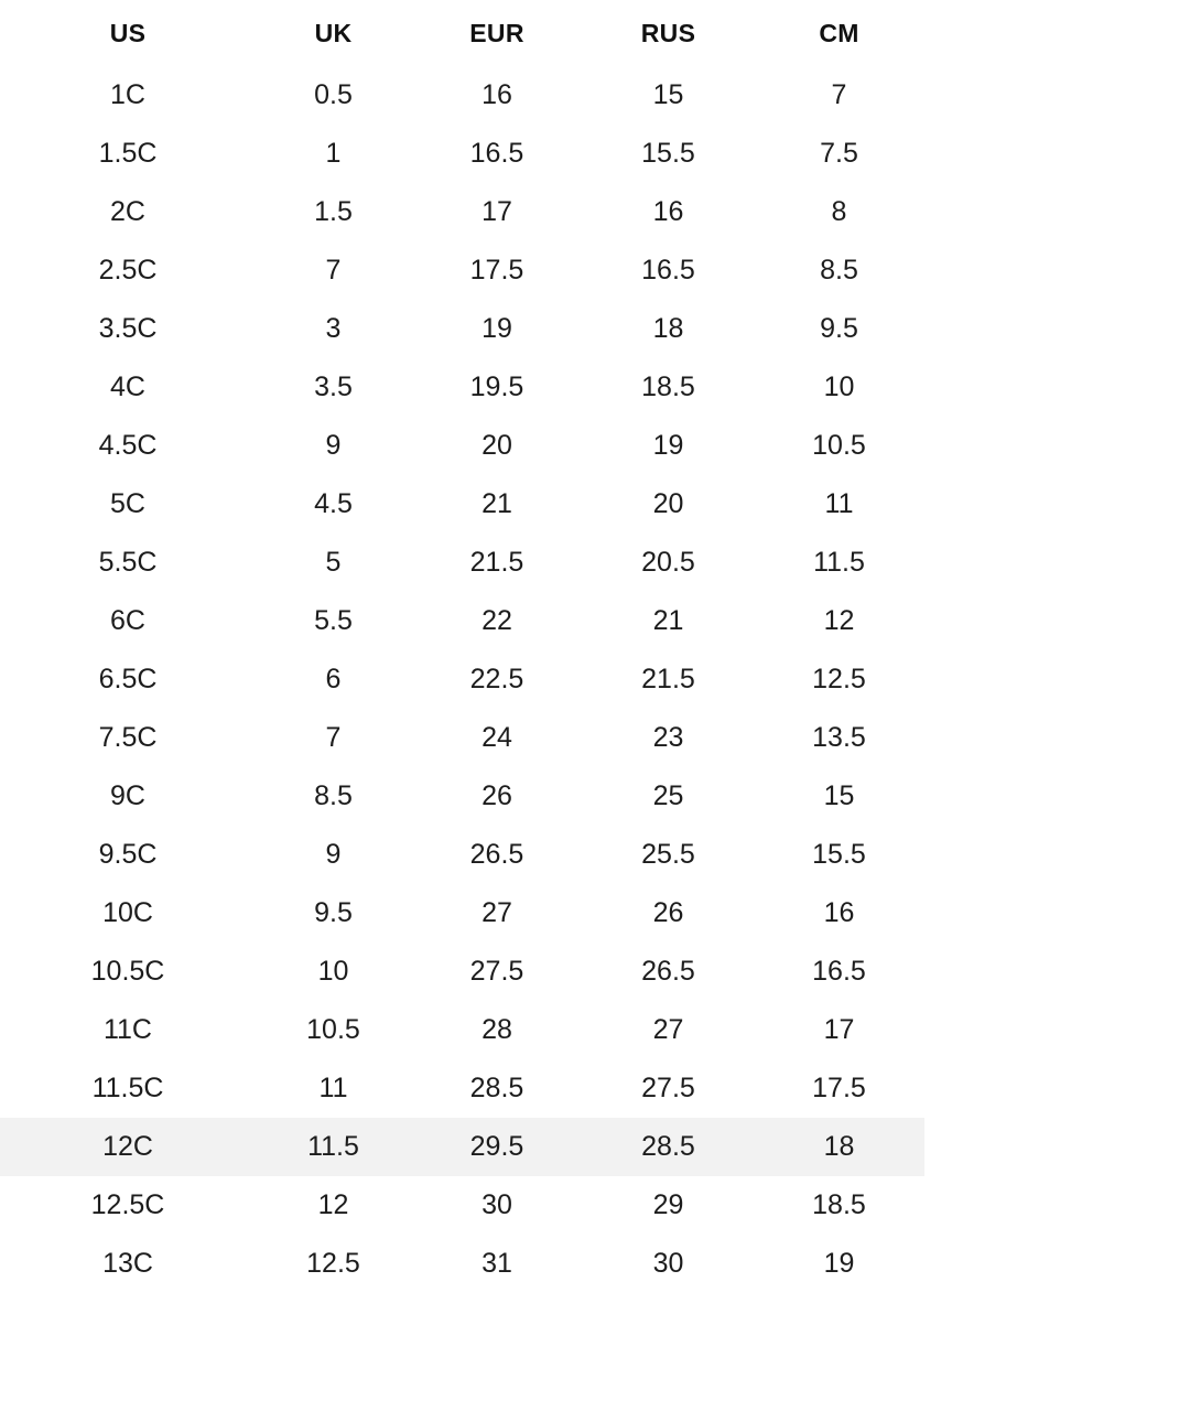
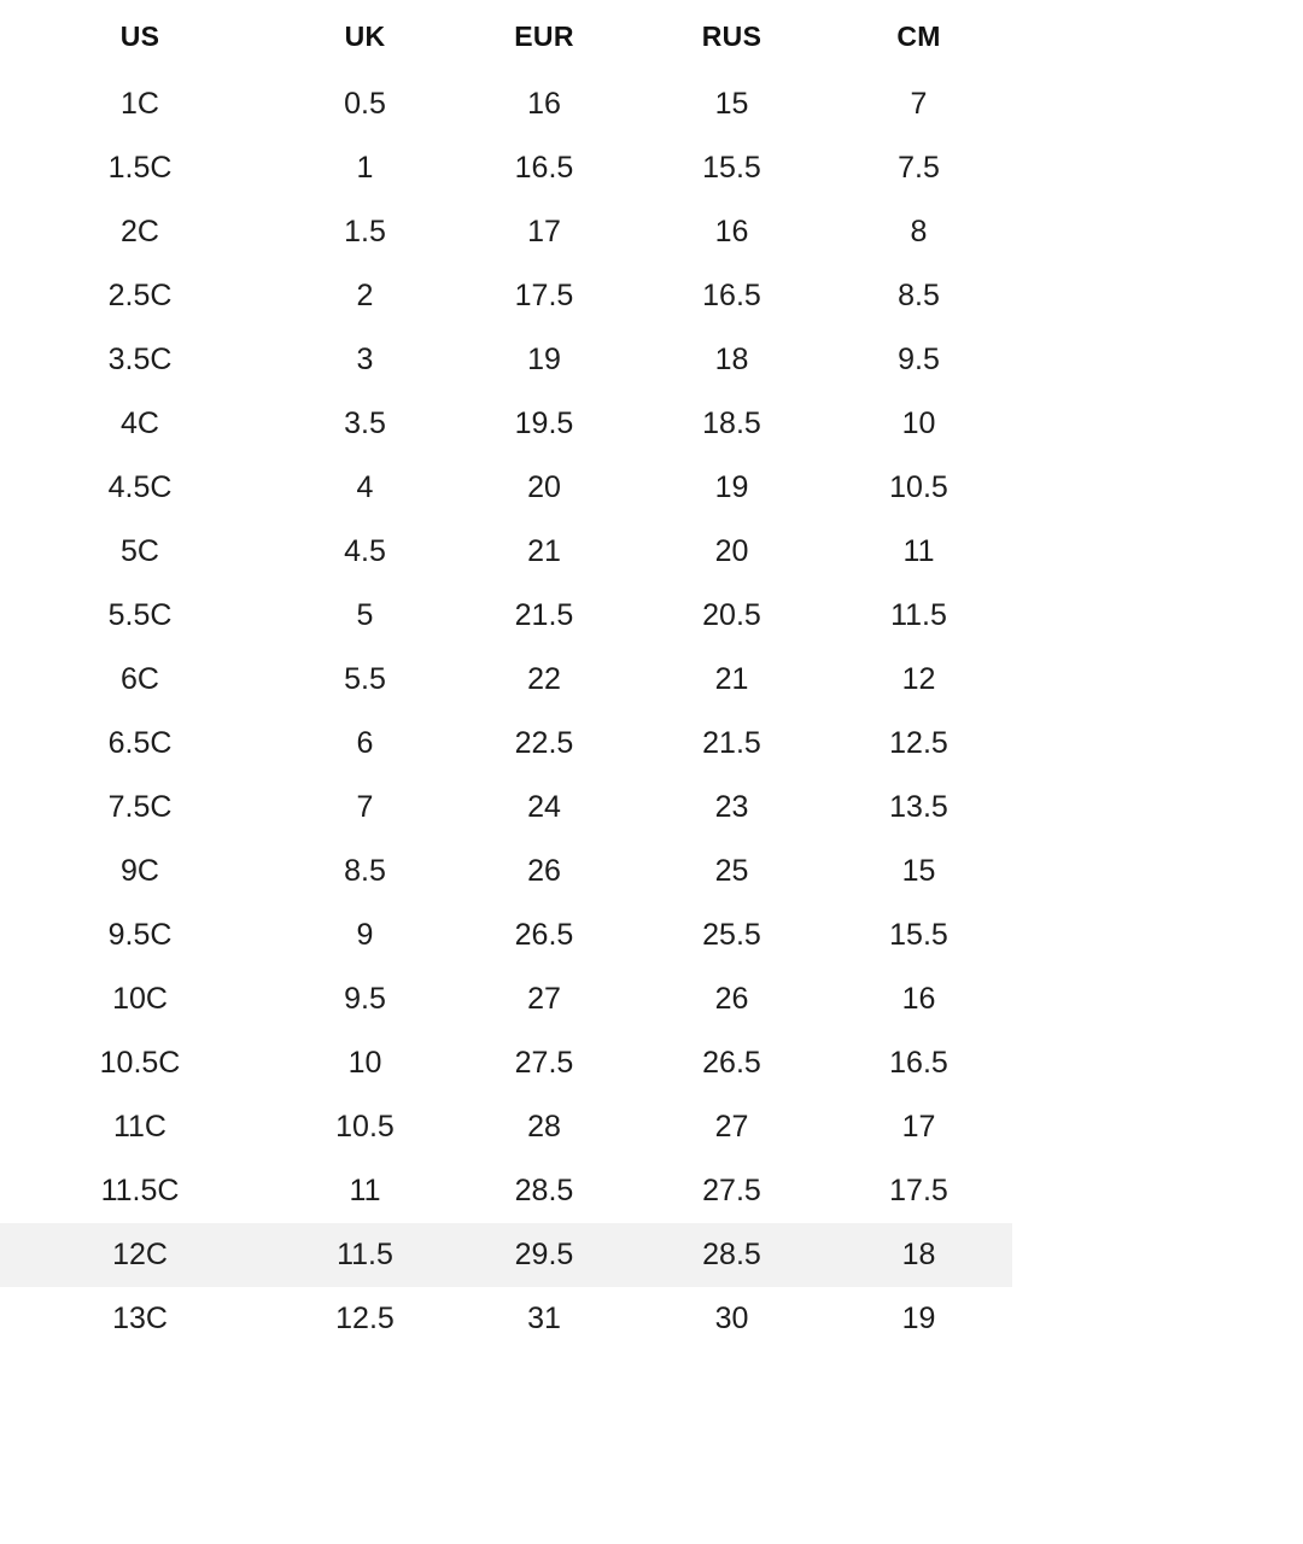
  US	UK	EUR	RUS	CM
  1C	0.5	16	15	7
  1.5C	1	16.5	15.5	7.5
  2C	1.5	17	16	8
- 2.5C	7	17.5	16.5	8.5
+ 2.5C	2	17.5	16.5	8.5
  3.5C	3	19	18	9.5
  4C	3.5	19.5	18.5	10
- 4.5C	9	20	19	10.5
+ 4.5C	4	20	19	10.5
  5C	4.5	21	20	11
  5.5C	5	21.5	20.5	11.5
  6C	5.5	22	21	12
  6.5C	6	22.5	21.5	12.5
  7.5C	7	24	23	13.5
  9C	8.5	26	25	15
  9.5C	9	26.5	25.5	15.5
  10C	9.5	27	26	16
  10.5C	10	27.5	26.5	16.5
  11C	10.5	28	27	17
  11.5C	11	28.5	27.5	17.5
  12C	11.5	29.5	28.5	18
- 12.5C	12	30	29	18.5
  13C	12.5	31	30	19
